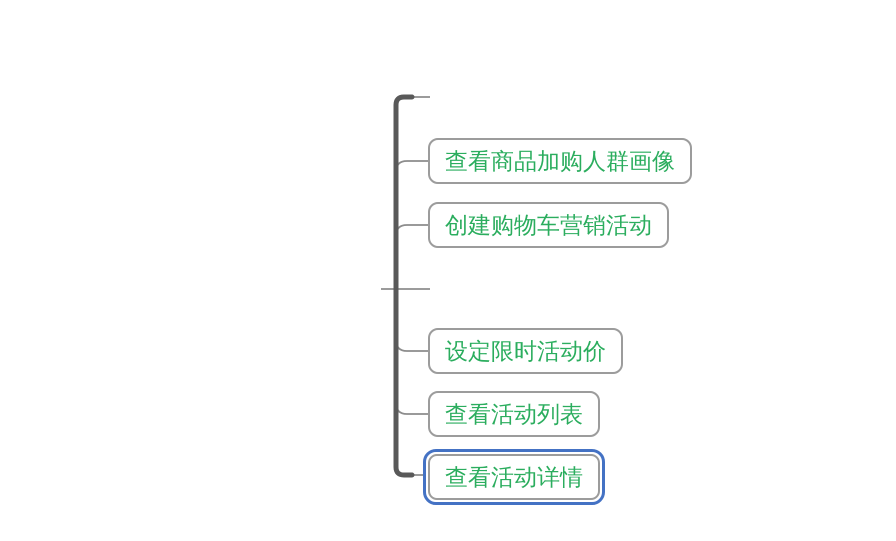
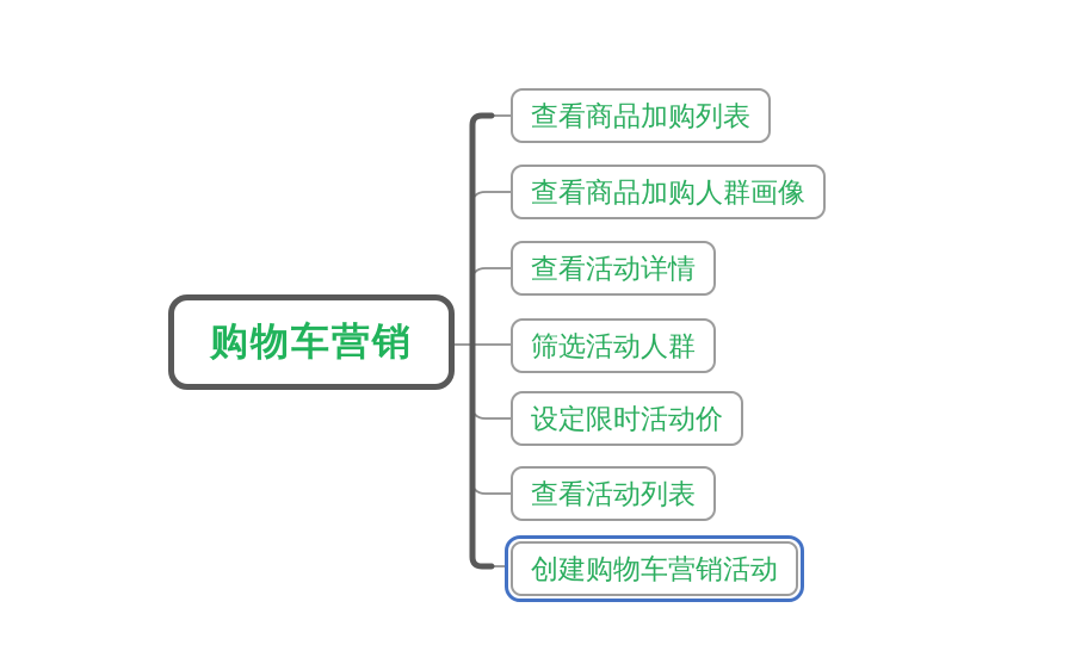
+ 购物车营销
+ 查看商品加购列表
  查看商品加购人群画像
- 创建购物车营销活动
+ 查看活动详情
+ 筛选活动人群
  设定限时活动价
  查看活动列表
- 查看活动详情
+ 创建购物车营销活动
